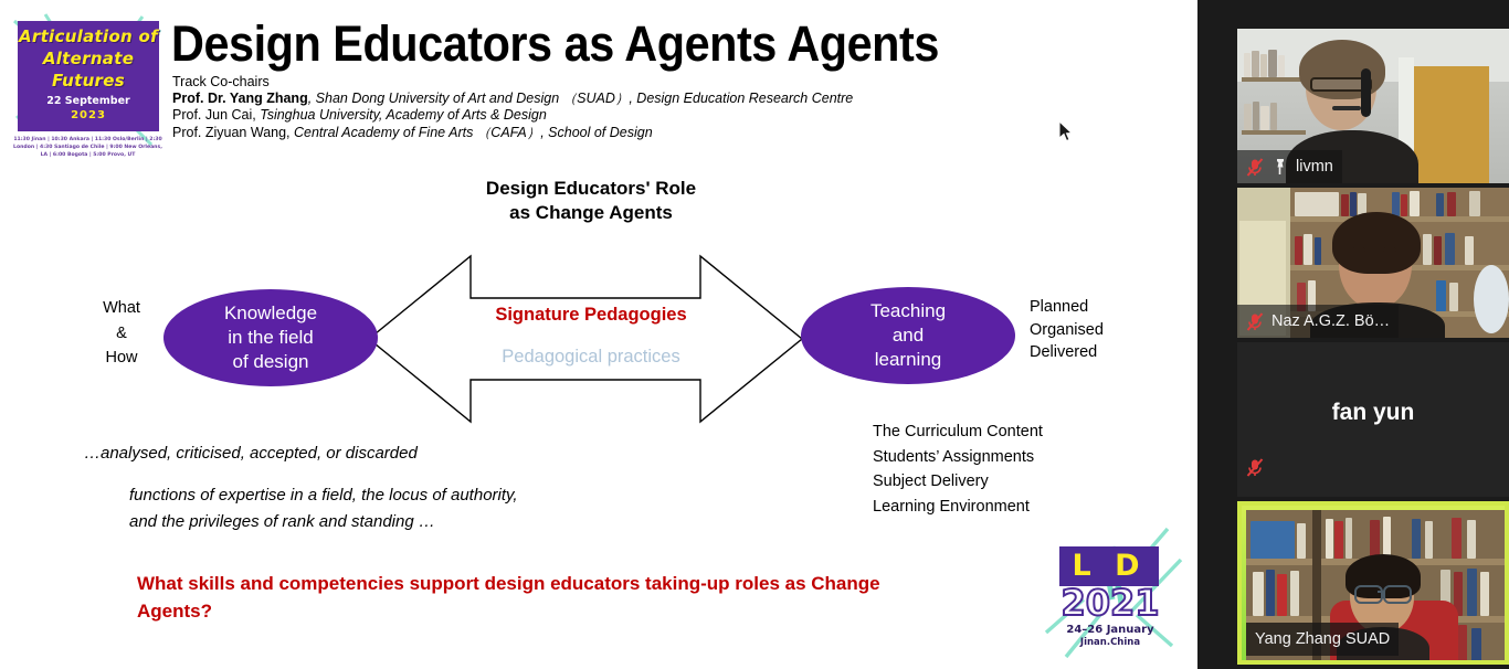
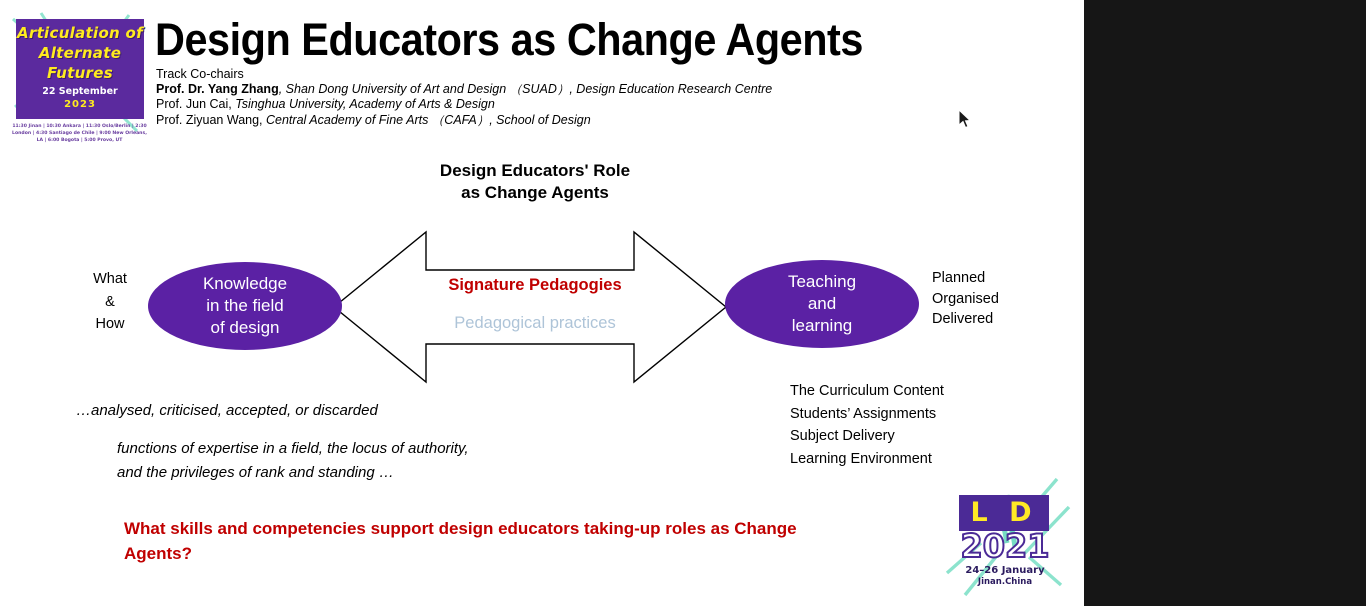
  Articulation of
  Alternate
  Futures
  22 September
  2023
- Design Educators as Agents Agents
+ Design Educators as Change Agents
  Track Co-chairs
  Prof. Dr. Yang Zhang, Shan Dong University of Art and Design （SUAD）, Design Education Research Centre
  Prof. Jun Cai, Tsinghua University, Academy of Arts & Design
  Prof. Ziyuan Wang, Central Academy of Fine Arts （CAFA）, School of Design
  Design Educators' Role
  as Change Agents
  What
  &
  How
  Knowledge
  in the field
  of design
  Signature Pedagogies
  Pedagogical practices
  Teaching
  and
  learning
  Planned
  Organised
  Delivered
  The Curriculum Content
  Students’ Assignments
  Subject Delivery
  Learning Environment
  …analysed, criticised, accepted, or discarded
  functions of expertise in a field, the locus of authority,
  and the privileges of rank and standing …
  What skills and competencies support design educators taking-up roles as Change Agents?
  L D
  2021
  24–26 January
  Jinan.China
- livmn
- Naz A.G.Z. Bö…
- fan yun
- Yang Zhang SUAD
